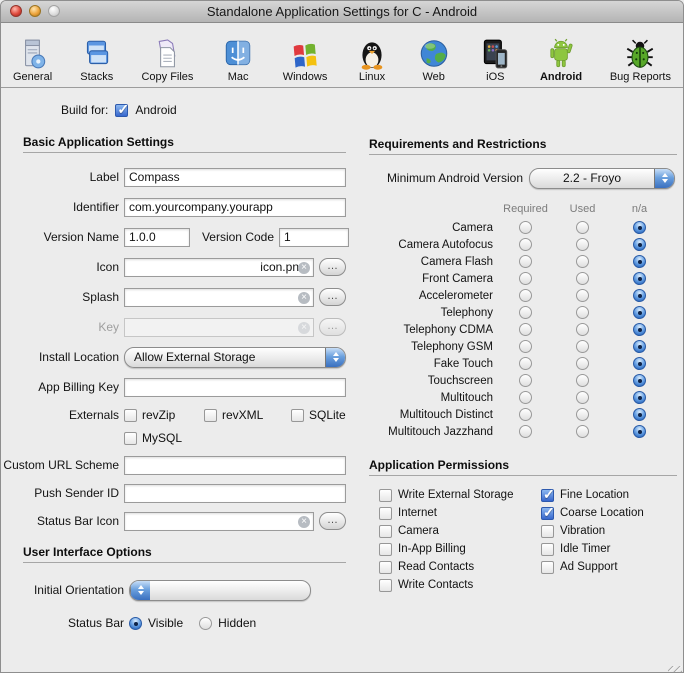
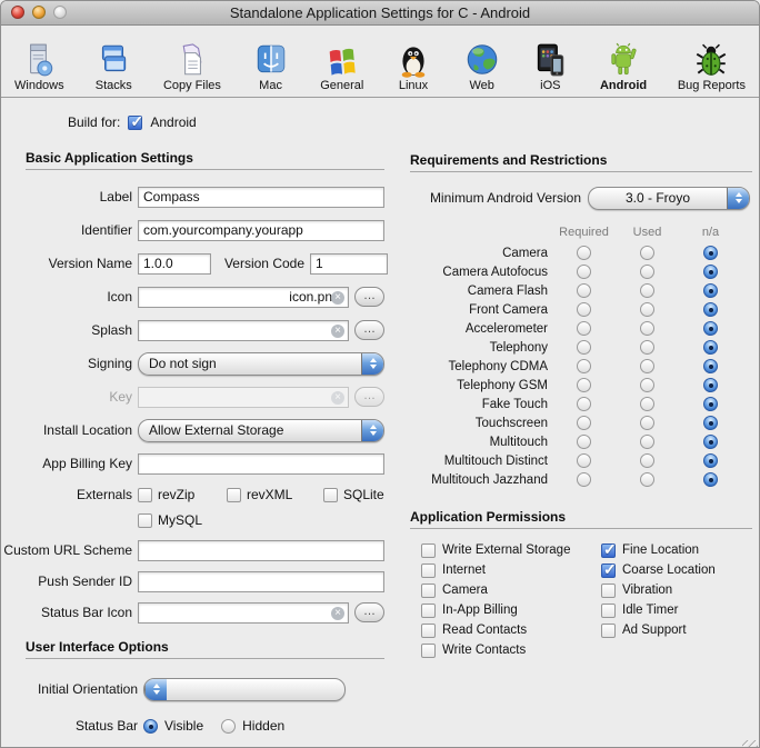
  Standalone Application Settings for C - Android
- General
+ Windows
  Stacks
  Copy Files
  Mac
- Windows
+ General
  Linux
  Web
  iOS
  Android
  Bug Reports
  Build for:
  Android
  Basic Application Settings
  Label
  Compass
  Identifier
  com.yourcompany.yourapp
  Version Name
  1.0.0
  Version Code
  1
  Icon
  icon.pn
  Splash
+ Signing
+ Do not sign
  Key
  Install Location
  Allow External Storage
  App Billing Key
  Externals
  revZip
  revXML
  SQLite
  MySQL
  Custom URL Scheme
  Push Sender ID
  Status Bar Icon
  User Interface Options
  Initial Orientation
  Status Bar
  Visible
  Hidden
  Requirements and Restrictions
  Minimum Android Version
- 2.2 - Froyo
+ 3.0 - Froyo
  Required
  Used
  n/a
  Camera
  Camera Autofocus
  Camera Flash
  Front Camera
  Accelerometer
  Telephony
  Telephony CDMA
  Telephony GSM
  Fake Touch
  Touchscreen
  Multitouch
  Multitouch Distinct
  Multitouch Jazzhand
  Application Permissions
  Write External Storage
  Internet
  Camera
  In-App Billing
  Read Contacts
  Write Contacts
  Fine Location
  Coarse Location
  Vibration
  Idle Timer
  Ad Support
